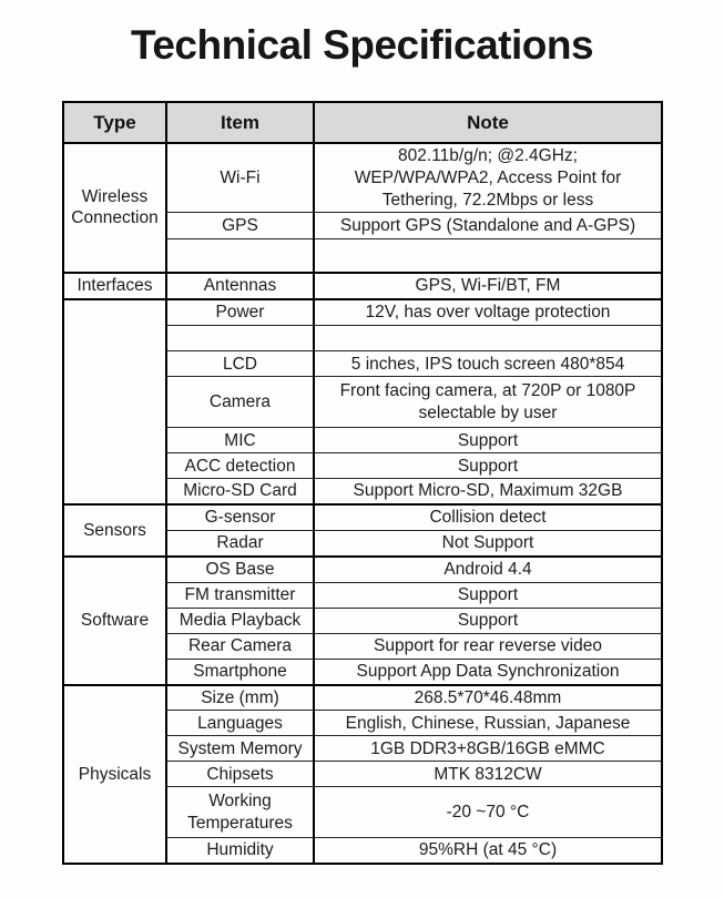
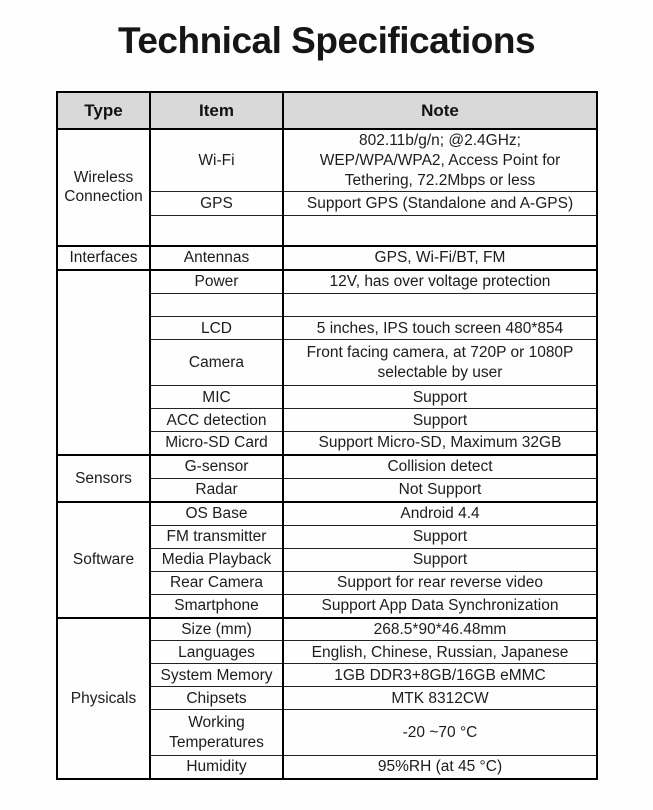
  Technical Specifications
  Type	Item	Note
  Wireless Connection	Wi-Fi	802.11b/g/n; @2.4GHz; WEP/WPA/WPA2, Access Point for Tethering, 72.2Mbps or less
  GPS	Support GPS (Standalone and A-GPS)
  Interfaces	Antennas	GPS, Wi-Fi/BT, FM
  	Power	12V, has over voltage protection
  LCD	5 inches, IPS touch screen 480*854
  Camera	Front facing camera, at 720P or 1080P selectable by user
  MIC	Support
  ACC detection	Support
  Micro-SD Card	Support Micro-SD, Maximum 32GB
  Sensors	G-sensor	Collision detect
  Radar	Not Support
  Software	OS Base	Android 4.4
  FM transmitter	Support
  Media Playback	Support
  Rear Camera	Support for rear reverse video
  Smartphone	Support App Data Synchronization
- Physicals	Size (mm)	268.5*70*46.48mm
+ Physicals	Size (mm)	268.5*90*46.48mm
  Languages	English, Chinese, Russian, Japanese
  System Memory	1GB DDR3+8GB/16GB eMMC
  Chipsets	MTK 8312CW
  Working Temperatures	-20 ~70 °C
  Humidity	95%RH (at 45 °C)
